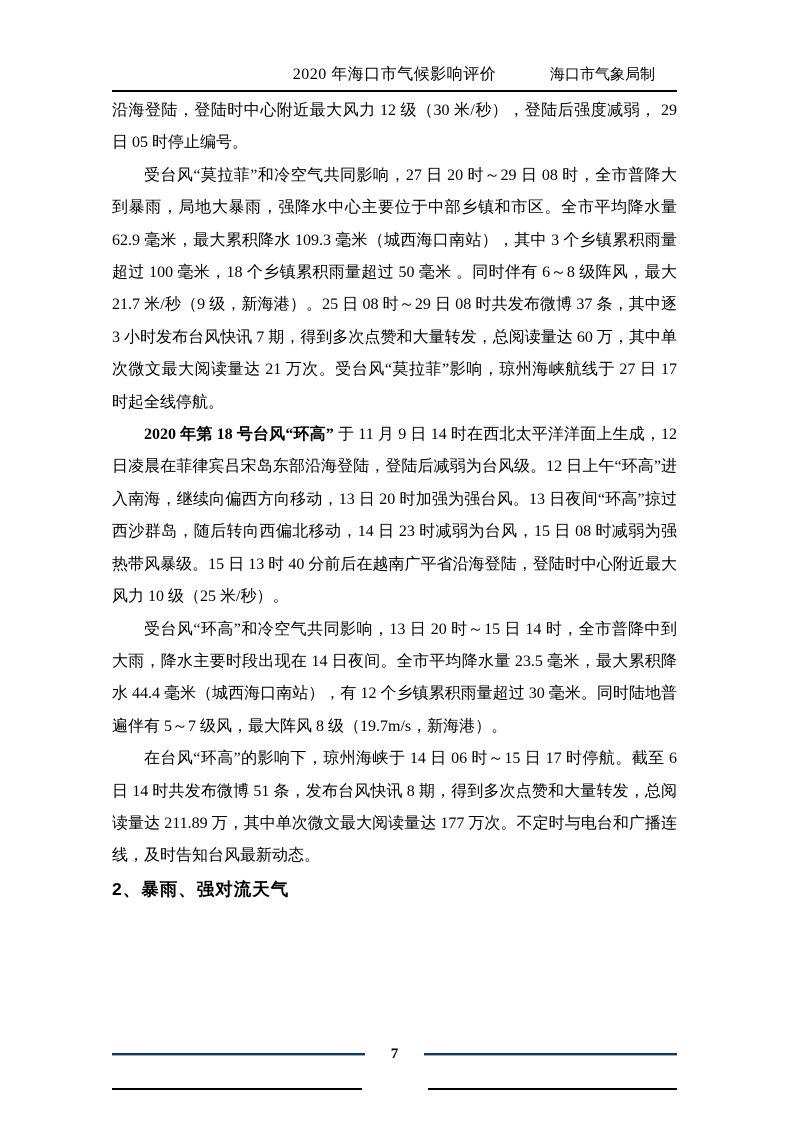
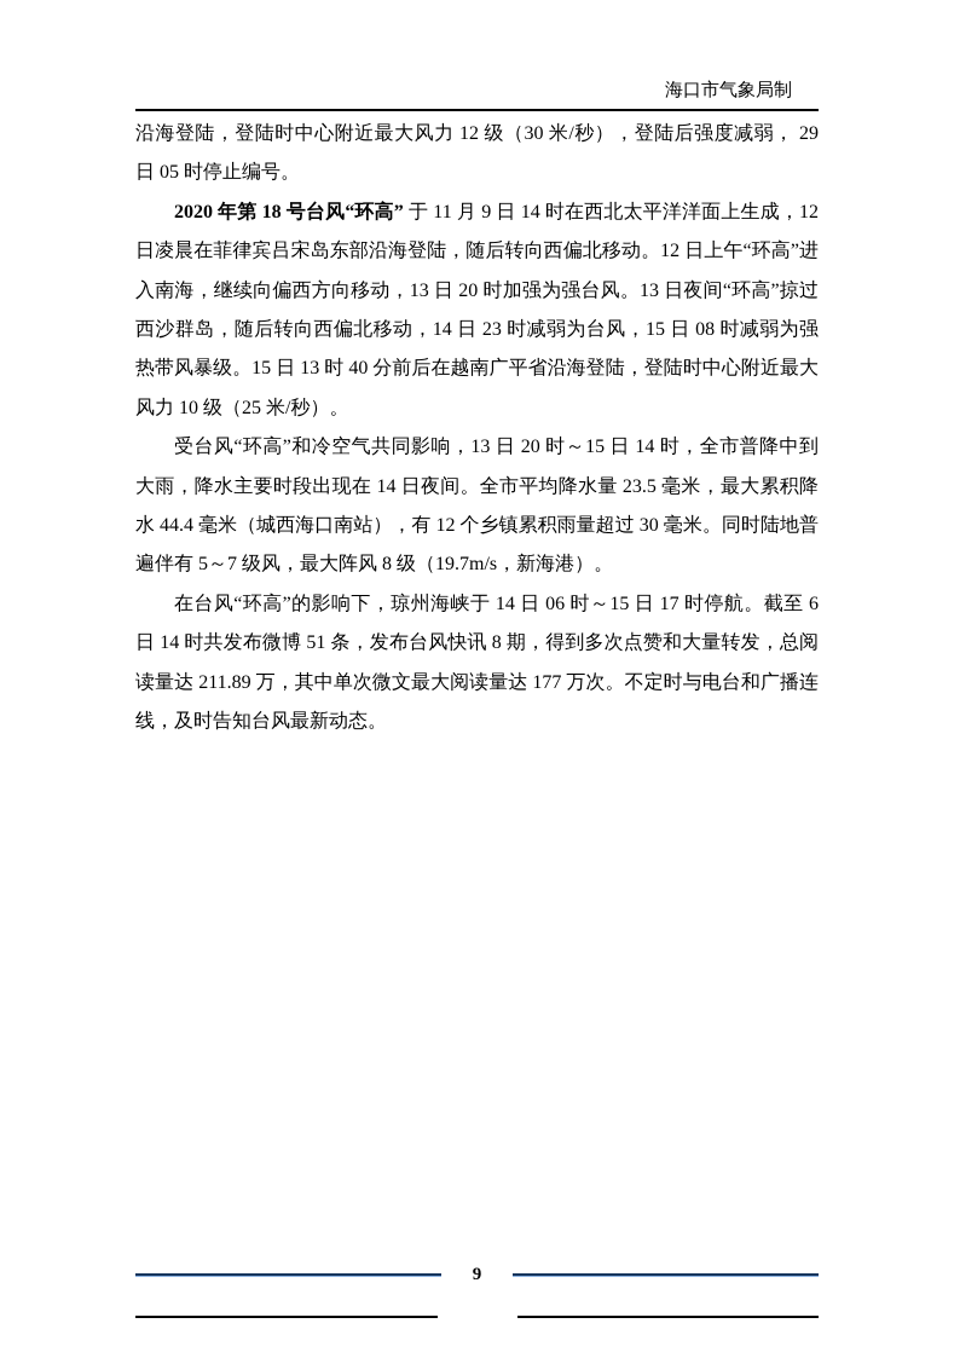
- 2020 年海口市气候影响评价
  海口市气象局制
  沿海登陆，登陆时中心附近最大风力 12 级（30 米/秒），登陆后强度减弱， 29 日 05 时停止编号。
- 受台风“莫拉菲”和冷空气共同影响，27 日 20 时～29 日 08 时，全市普降大到暴雨，局地大暴雨，强降水中心主要位于中部乡镇和市区。全市平均降水量 62.9 毫米，最大累积降水 109.3 毫米（城西海口南站），其中 3 个乡镇累积雨量超过 100 毫米，18 个乡镇累积雨量超过 50 毫米 。同时伴有 6～8 级阵风，最大 21.7 米/秒（9 级，新海港）。25 日 08 时～29 日 08 时共发布微博 37 条，其中逐 3 小时发布台风快讯 7 期，得到多次点赞和大量转发，总阅读量达 60 万，其中单次微文最大阅读量达 21 万次。受台风“莫拉菲”影响，琼州海峡航线于 27 日 17 时起全线停航。
- 2020 年第 18 号台风“环高” 于 11 月 9 日 14 时在西北太平洋洋面上生成，12 日凌晨在菲律宾吕宋岛东部沿海登陆，登陆后减弱为台风级。12 日上午“环高”进入南海，继续向偏西方向移动，13 日 20 时加强为强台风。13 日夜间“环高”掠过西沙群岛，随后转向西偏北移动，14 日 23 时减弱为台风，15 日 08 时减弱为强热带风暴级。15 日 13 时 40 分前后在越南广平省沿海登陆，登陆时中心附近最大风力 10 级（25 米/秒）。
+ 2020 年第 18 号台风“环高” 于 11 月 9 日 14 时在西北太平洋洋面上生成，12 日凌晨在菲律宾吕宋岛东部沿海登陆，随后转向西偏北移动。12 日上午“环高”进入南海，继续向偏西方向移动，13 日 20 时加强为强台风。13 日夜间“环高”掠过西沙群岛，随后转向西偏北移动，14 日 23 时减弱为台风，15 日 08 时减弱为强热带风暴级。15 日 13 时 40 分前后在越南广平省沿海登陆，登陆时中心附近最大风力 10 级（25 米/秒）。
  受台风“环高”和冷空气共同影响，13 日 20 时～15 日 14 时，全市普降中到大雨，降水主要时段出现在 14 日夜间。全市平均降水量 23.5 毫米，最大累积降水 44.4 毫米（城西海口南站），有 12 个乡镇累积雨量超过 30 毫米。同时陆地普遍伴有 5～7 级风，最大阵风 8 级（19.7m/s，新海港）。
  在台风“环高”的影响下，琼州海峡于 14 日 06 时～15 日 17 时停航。截至 6 日 14 时共发布微博 51 条，发布台风快讯 8 期，得到多次点赞和大量转发，总阅读量达 211.89 万，其中单次微文最大阅读量达 177 万次。不定时与电台和广播连线，及时告知台风最新动态。
- 2、暴雨、强对流天气
- 7
+ 9
